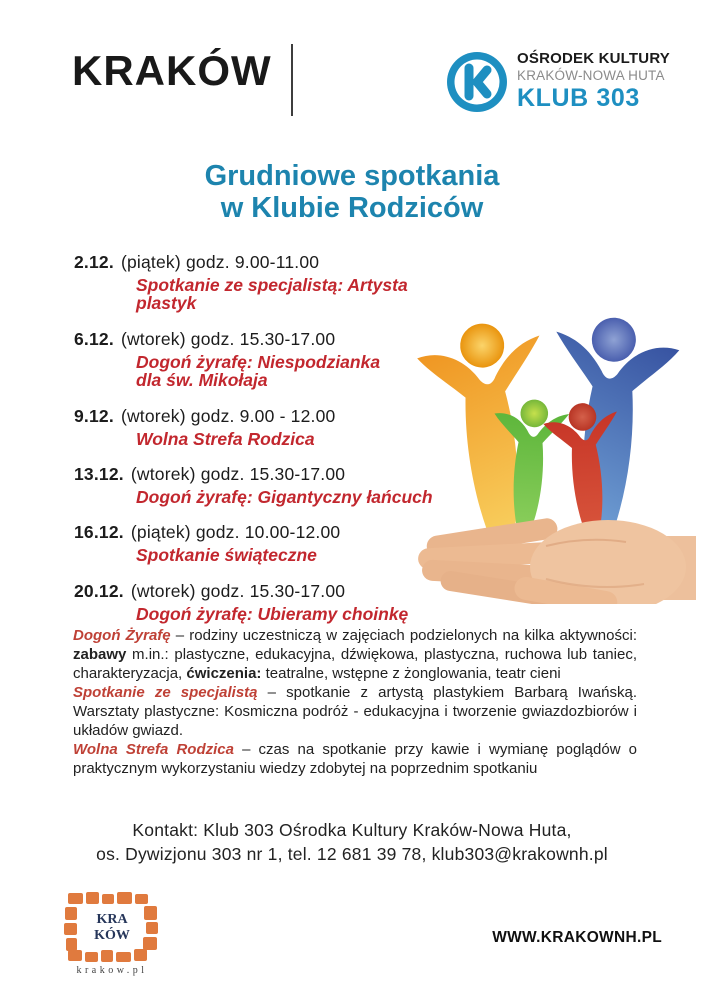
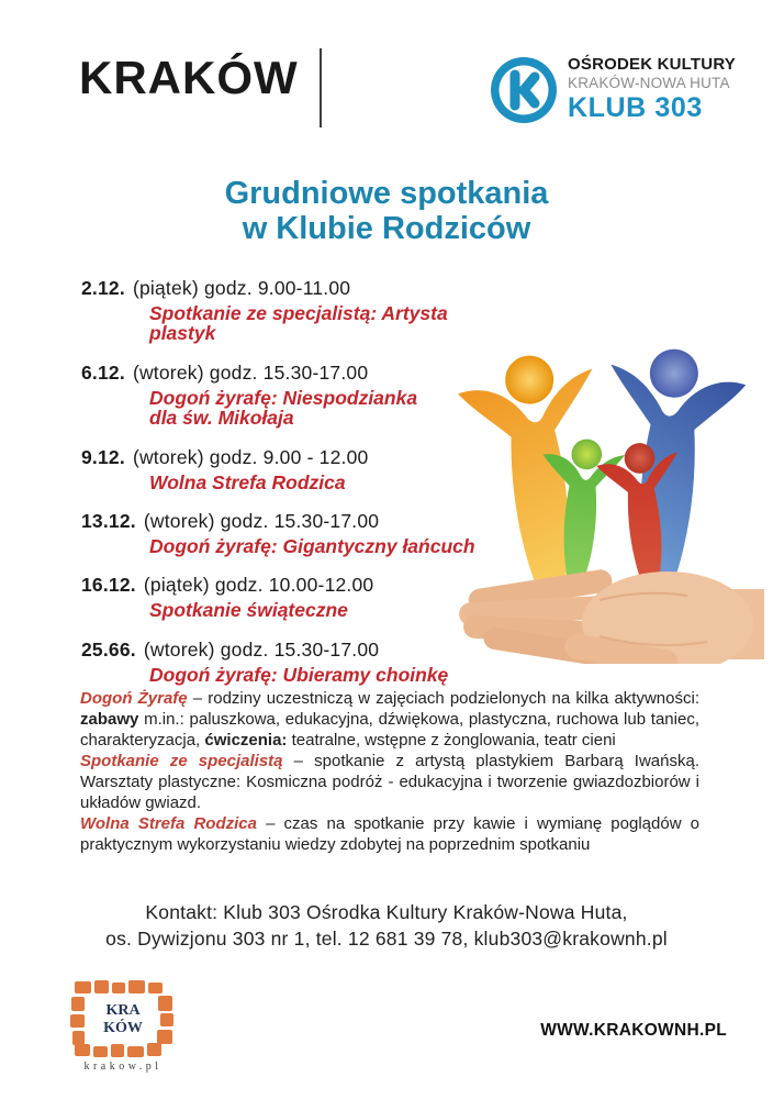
  KRAKÓW
  OŚRODEK KULTURY
  KRAKÓW-NOWA HUTA
  KLUB 303
  Grudniowe spotkania
  w Klubie Rodziców
  2.12. (piątek) godz. 9.00-11.00
  Spotkanie ze specjalistą: Artysta plastyk
  6.12. (wtorek) godz. 15.30-17.00
  Dogoń żyrafę: Niespodzianka
  dla św. Mikołaja
  9.12. (wtorek) godz. 9.00 - 12.00
  Wolna Strefa Rodzica
  13.12. (wtorek) godz. 15.30-17.00
  Dogoń żyrafę: Gigantyczny łańcuch
  16.12. (piątek) godz. 10.00-12.00
  Spotkanie świąteczne
- 20.12. (wtorek) godz. 15.30-17.00
+ 25.66. (wtorek) godz. 15.30-17.00
  Dogoń żyrafę: Ubieramy choinkę
- Dogoń Żyrafę – rodziny uczestniczą w zajęciach podzielonych na kilka aktywności: zabawy m.in.: plastyczne, edukacyjna, dźwiękowa, plastyczna, ruchowa lub taniec, charakteryzacja, ćwiczenia: teatralne, wstępne z żonglowania, teatr cieni
+ Dogoń Żyrafę – rodziny uczestniczą w zajęciach podzielonych na kilka aktywności: zabawy m.in.: paluszkowa, edukacyjna, dźwiękowa, plastyczna, ruchowa lub taniec, charakteryzacja, ćwiczenia: teatralne, wstępne z żonglowania, teatr cieni
  Spotkanie ze specjalistą – spotkanie z artystą plastykiem Barbarą Iwańską. Warsztaty plastyczne: Kosmiczna podróż - edukacyjna i tworzenie gwiazdozbiorów i układów gwiazd.
  Wolna Strefa Rodzica – czas na spotkanie przy kawie i wymianę poglądów o praktycznym wykorzystaniu wiedzy zdobytej na poprzednim spotkaniu
  Kontakt: Klub 303 Ośrodka Kultury Kraków-Nowa Huta,
  os. Dywizjonu 303 nr 1, tel. 12 681 39 78, klub303@krakownh.pl
  KRA
  KÓW
  krakow.pl
  WWW.KRAKOWNH.PL
